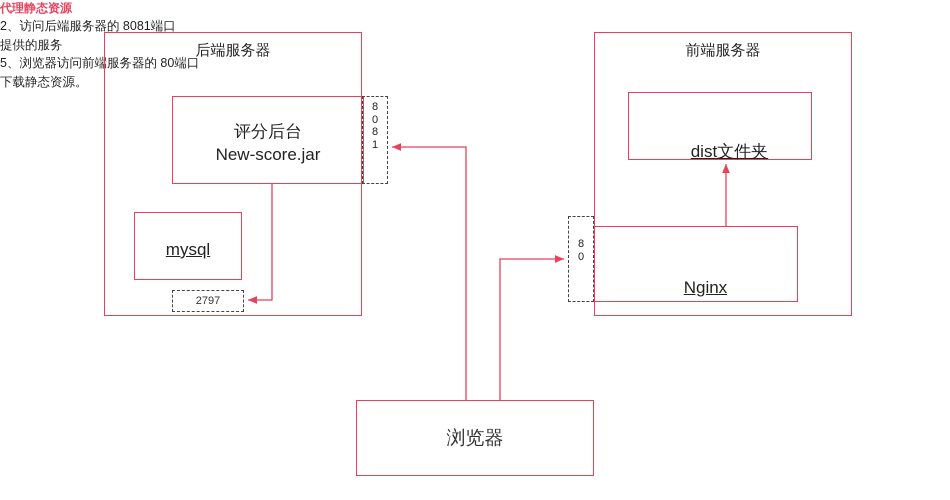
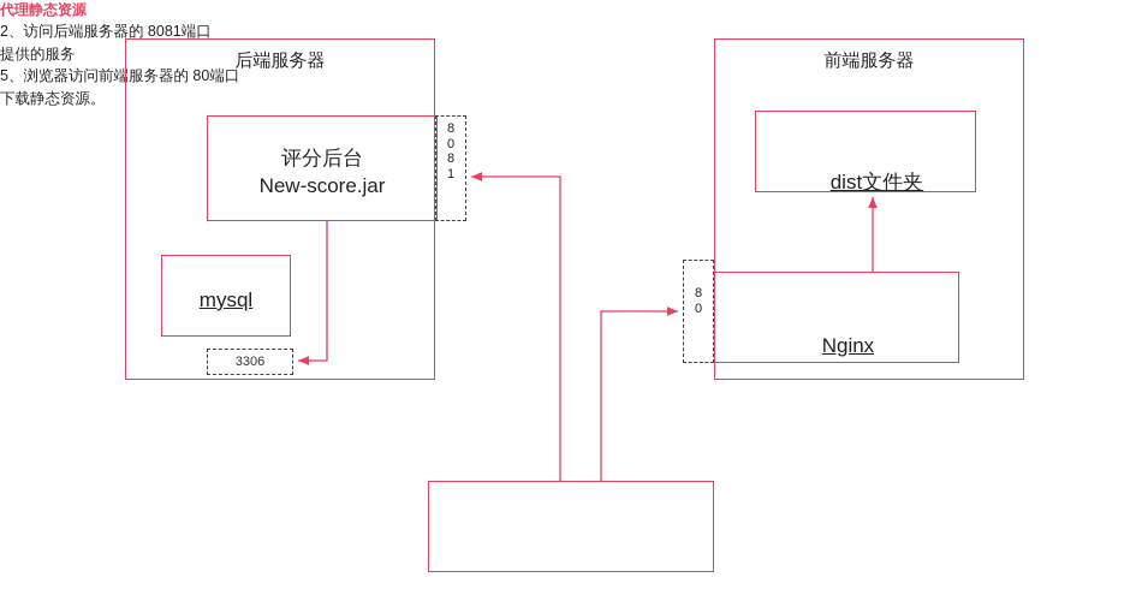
  后端服务器
  评分后台
  New-score.jar
  8
  0
  8
  1
  mysql
- 2797
+ 3306
  前端服务器
  dist文件夹
  代理静态资源
  Nginx
  8
  0
- 浏览器
  2、访问后端服务器的 8081端口提供的服务
  5、浏览器访问前端服务器的 80端口下载静态资源。
